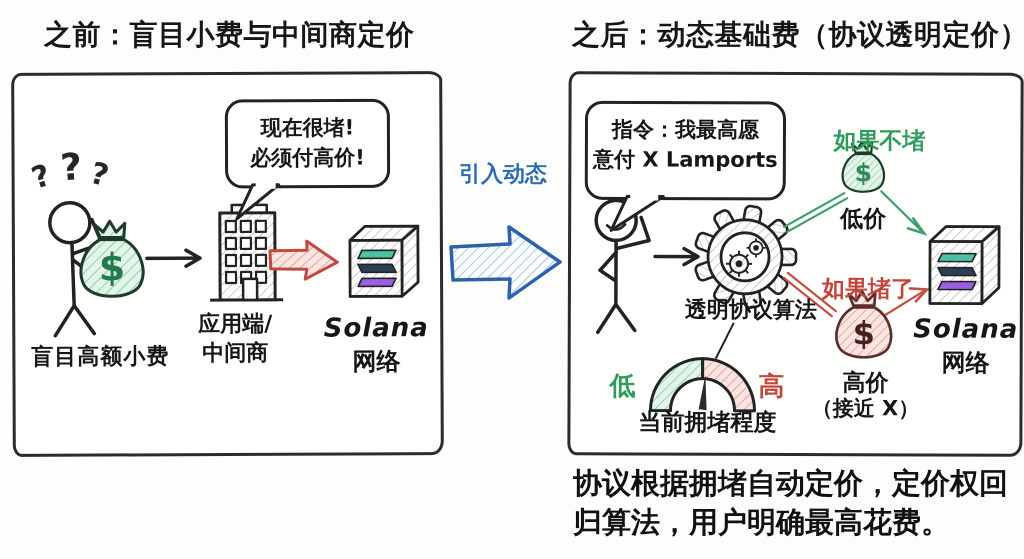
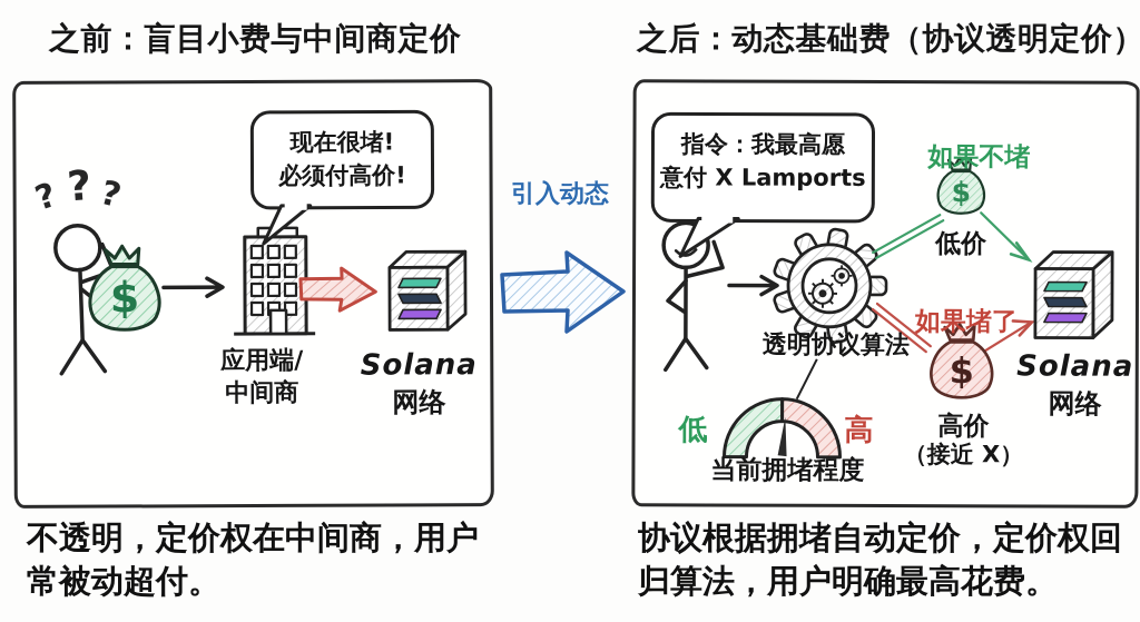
  之前：盲目小费与中间商定价
  之后：动态基础费（协议透明定价）
  $
  现在很堵!
  必须付高价!
  应用端/
  中间商
- 盲目高额小费
  Solana
  网络
  引入动态
  $
  $
  指令：我最高愿
  意付 X Lamports
  透明协议算法
  如果不堵
  低价
  如果堵了
  高价
  （接近 X）
  低
  高
  当前拥堵程度
  Solana
  网络
+ 不透明，定价权在中间商，用户
+ 常被动超付。
  协议根据拥堵自动定价，定价权回
  归算法，用户明确最高花费。
